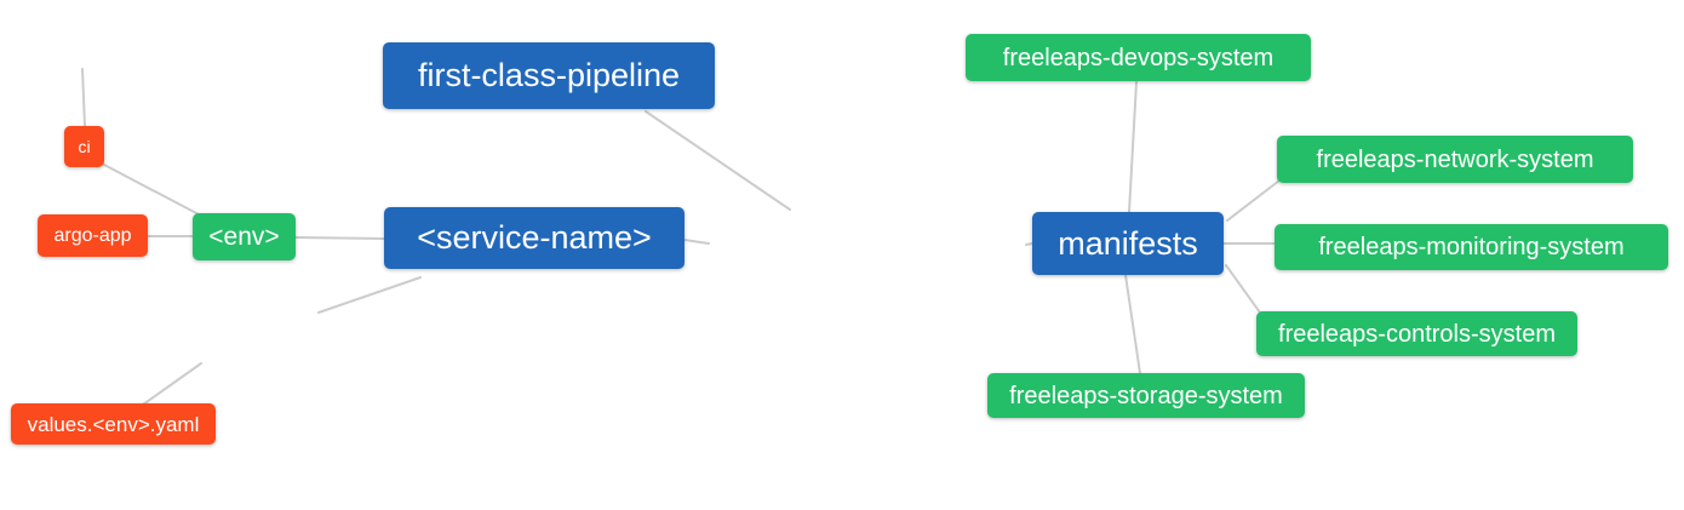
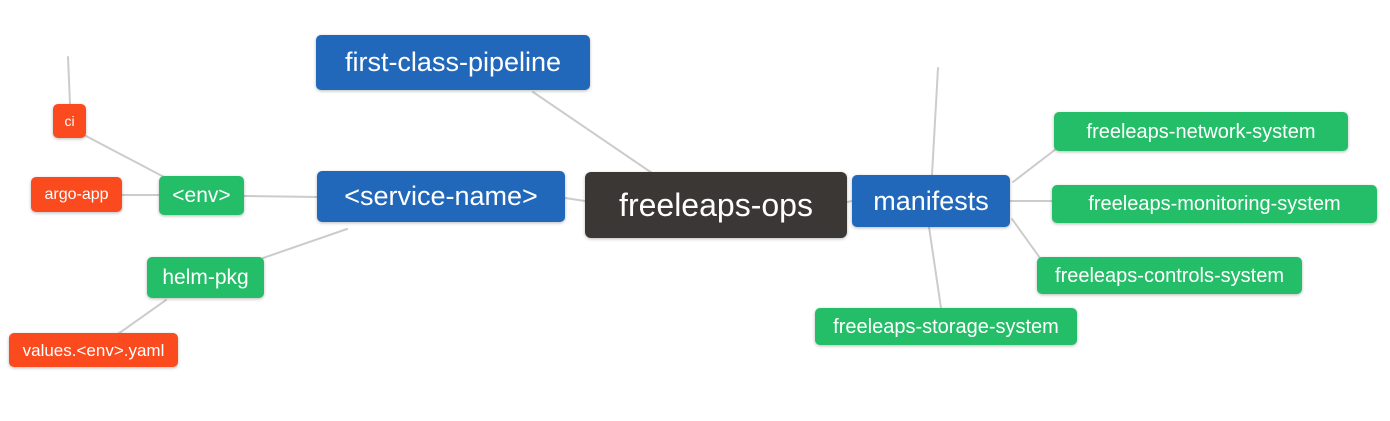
  ci
  argo-app
  <env>
+ helm-pkg
  values.<env>.yaml
  first-class-pipeline
  <service-name>
+ freeleaps-ops
  manifests
- freeleaps-devops-system
  freeleaps-network-system
  freeleaps-monitoring-system
  freeleaps-controls-system
  freeleaps-storage-system
